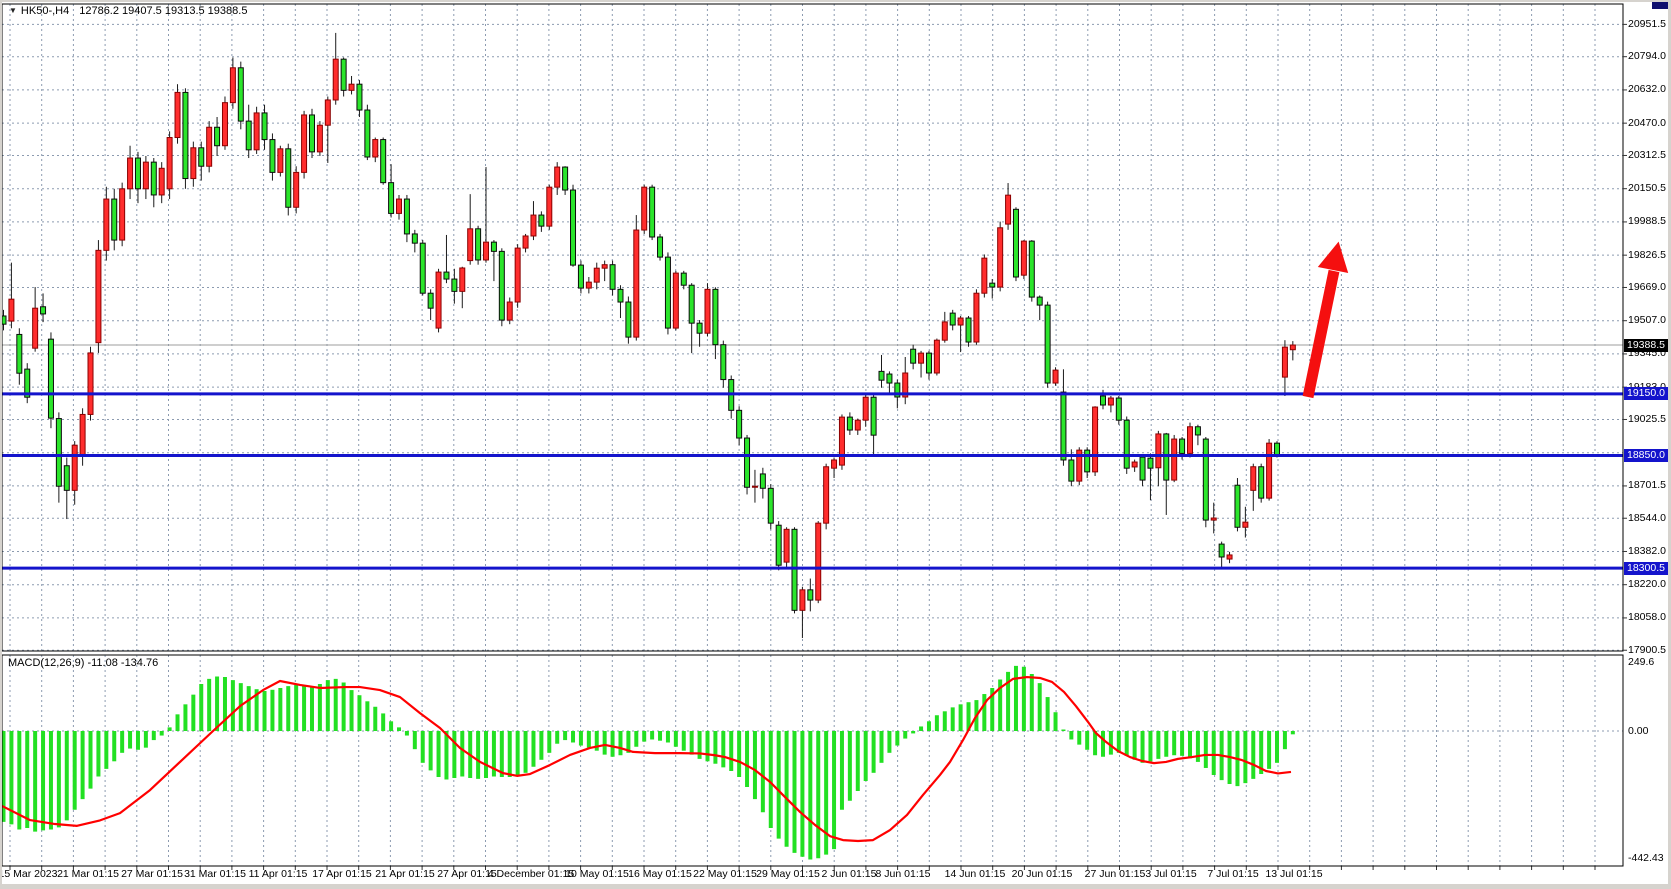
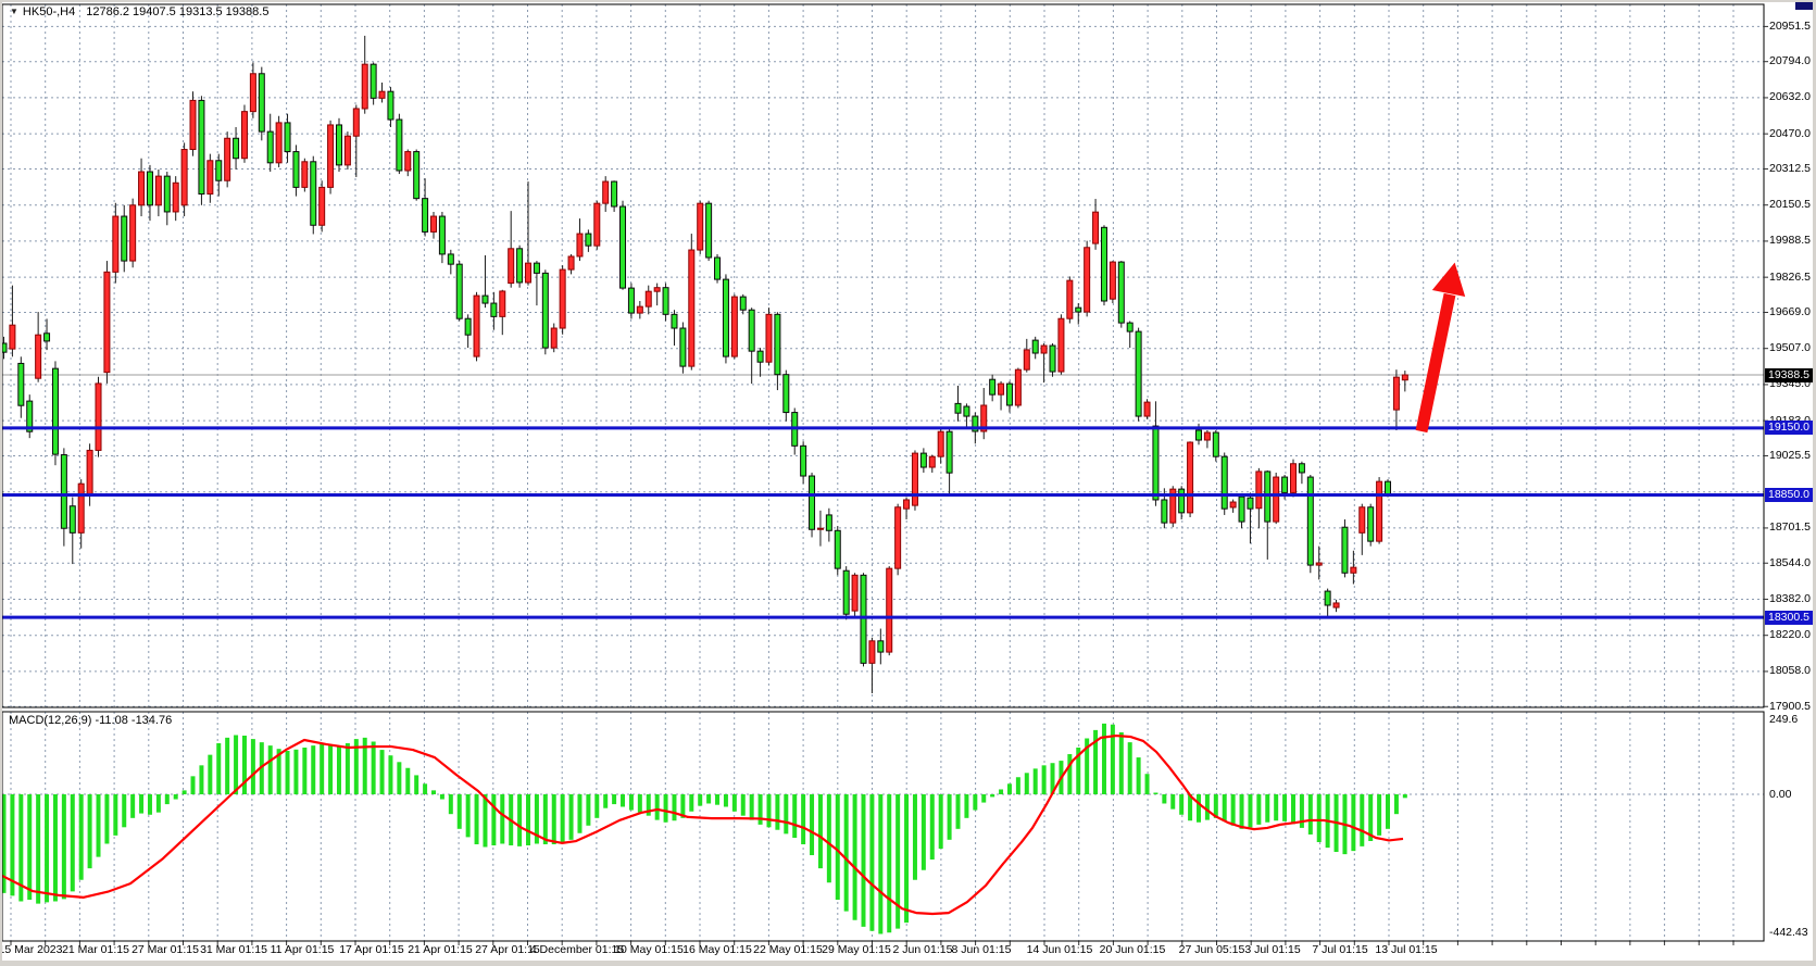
  ▼ HK50-,H4 12786.2 19407.5 19313.5 19388.5
  MACD(12,26,9) -11.08 -134.76
  20951.5
  20794.0
  20632.0
  20470.0
  20312.5
  20150.5
  19988.5
  19826.5
  19669.0
  19507.0
  19345.0
  19025.5
  18701.5
  18544.0
  18382.0
  18220.0
  18058.0
  17900.5
  249.6
  0.00
  -442.43
  19150.0
  18850.0
  18300.5
  19388.5
  5 Mar 2023
  21 Mar 01:15
  27 Mar 01:15
  31 Mar 01:15
  11 Apr 01:15
  17 Apr 01:15
  21 Apr 01:15
  27 Apr 01:15
  4 December 01:15
  10 May 01:15
  16 May 01:15
  22 May 01:15
  29 May 01:15
  2 Jun 01:15
  8 Jun 01:15
  14 Jun 01:15
  20 Jun 01:15
- 27 Jun 01:15
+ 27 Jun 05:15
  3 Jul 01:15
  7 Jul 01:15
  13 Jul 01:15
